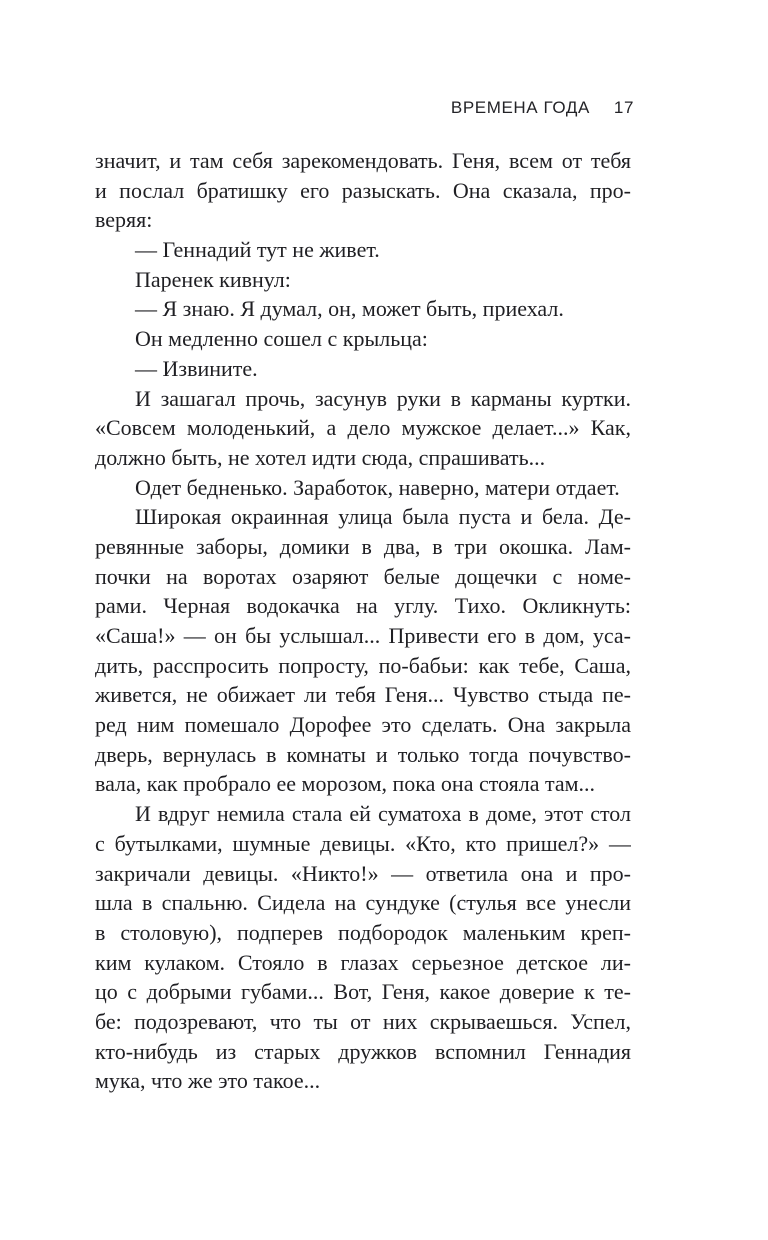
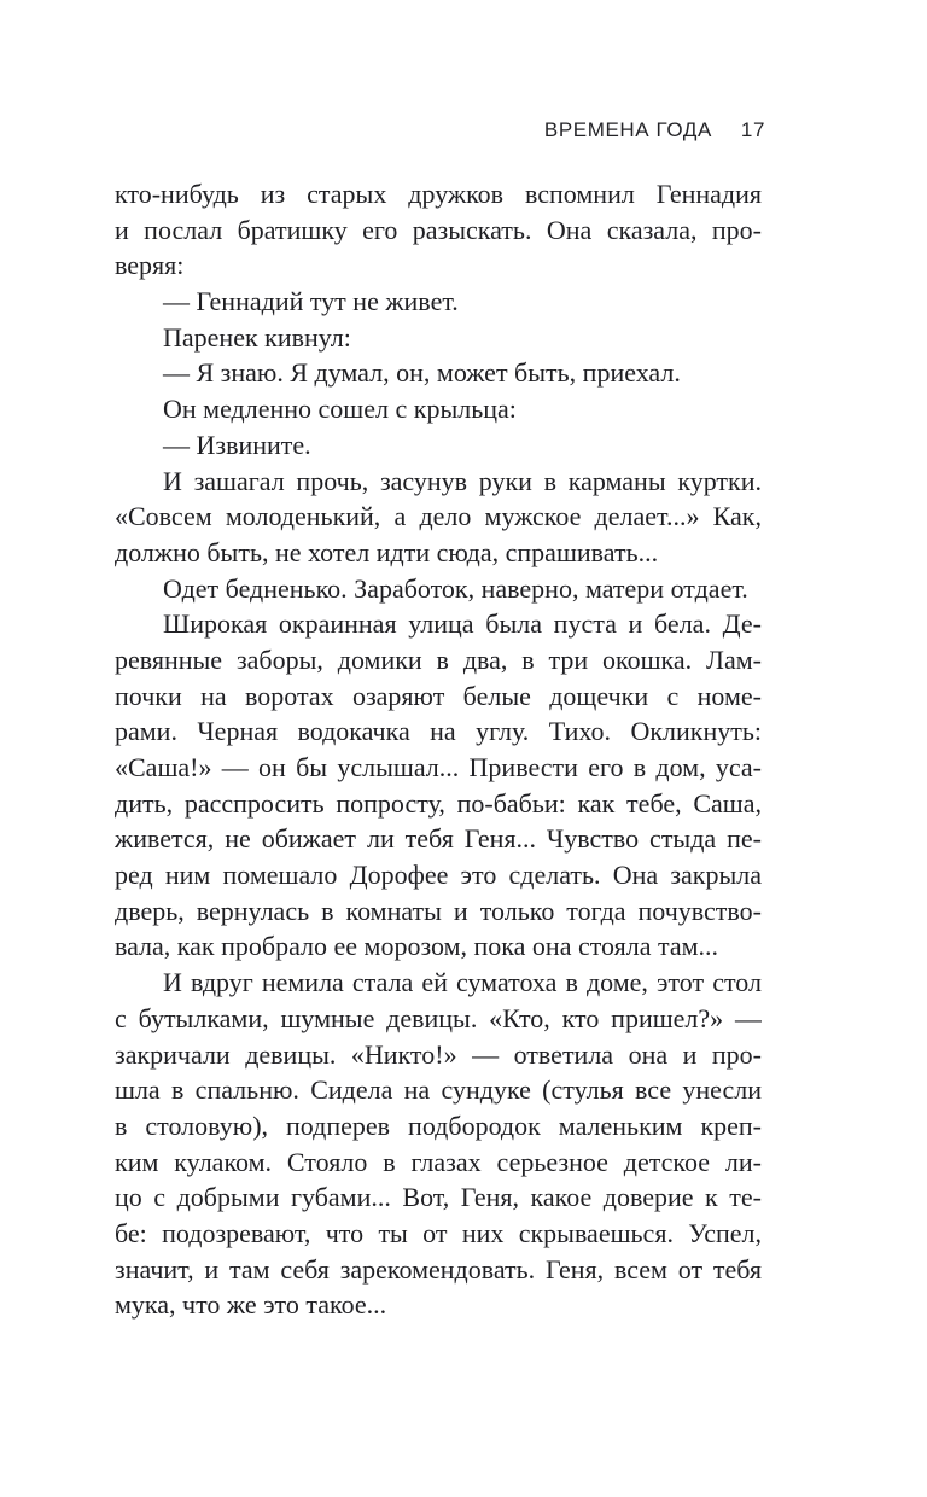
  ВРЕМЕНА ГОДА
  17
- значит, и там себя зарекомендовать. Геня, всем от тебя
+ кто-нибудь из старых дружков вспомнил Геннадия
  и послал братишку его разыскать. Она сказала, про-
  веряя:
  — Геннадий тут не живет.
  Паренек кивнул:
  — Я знаю. Я думал, он, может быть, приехал.
  Он медленно сошел с крыльца:
  — Извините.
  И зашагал прочь, засунув руки в карманы куртки.
  «Совсем молоденький, а дело мужское делает...» Как,
  должно быть, не хотел идти сюда, спрашивать...
  Одет бедненько. Заработок, наверно, матери отдает.
  Широкая окраинная улица была пуста и бела. Де-
  ревянные заборы, домики в два, в три окошка. Лам-
  почки на воротах озаряют белые дощечки с номе-
  рами. Черная водокачка на углу. Тихо. Окликнуть:
  «Саша!» — он бы услышал... Привести его в дом, уса-
  дить, расспросить попросту, по-бабьи: как тебе, Саша,
  живется, не обижает ли тебя Геня... Чувство стыда пе-
  ред ним помешало Дорофее это сделать. Она закрыла
  дверь, вернулась в комнаты и только тогда почувство-
  вала, как пробрало ее морозом, пока она стояла там...
  И вдруг немила стала ей суматоха в доме, этот стол
  с бутылками, шумные девицы. «Кто, кто пришел?» —
  закричали девицы. «Никто!» — ответила она и про-
  шла в спальню. Сидела на сундуке (стулья все унесли
  в столовую), подперев подбородок маленьким креп-
  ким кулаком. Стояло в глазах серьезное детское ли-
  цо с добрыми губами... Вот, Геня, какое доверие к те-
  бе: подозревают, что ты от них скрываешься. Успел,
- кто-нибудь из старых дружков вспомнил Геннадия
+ значит, и там себя зарекомендовать. Геня, всем от тебя
  мука, что же это такое...
